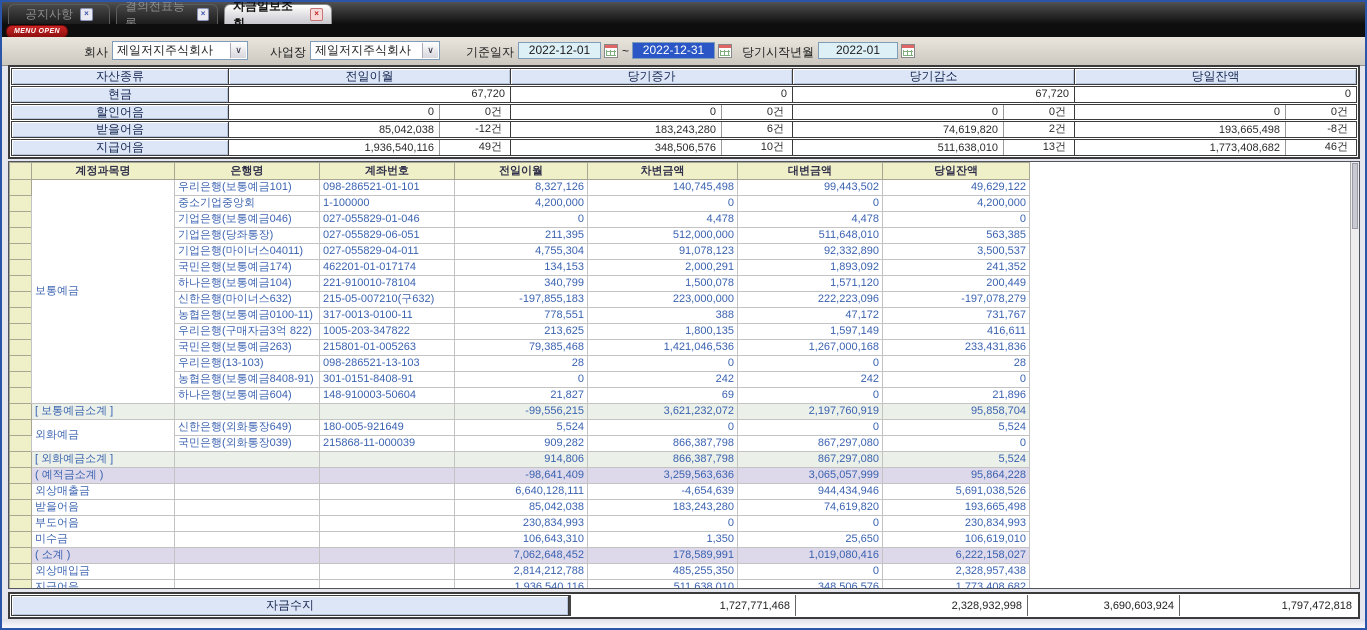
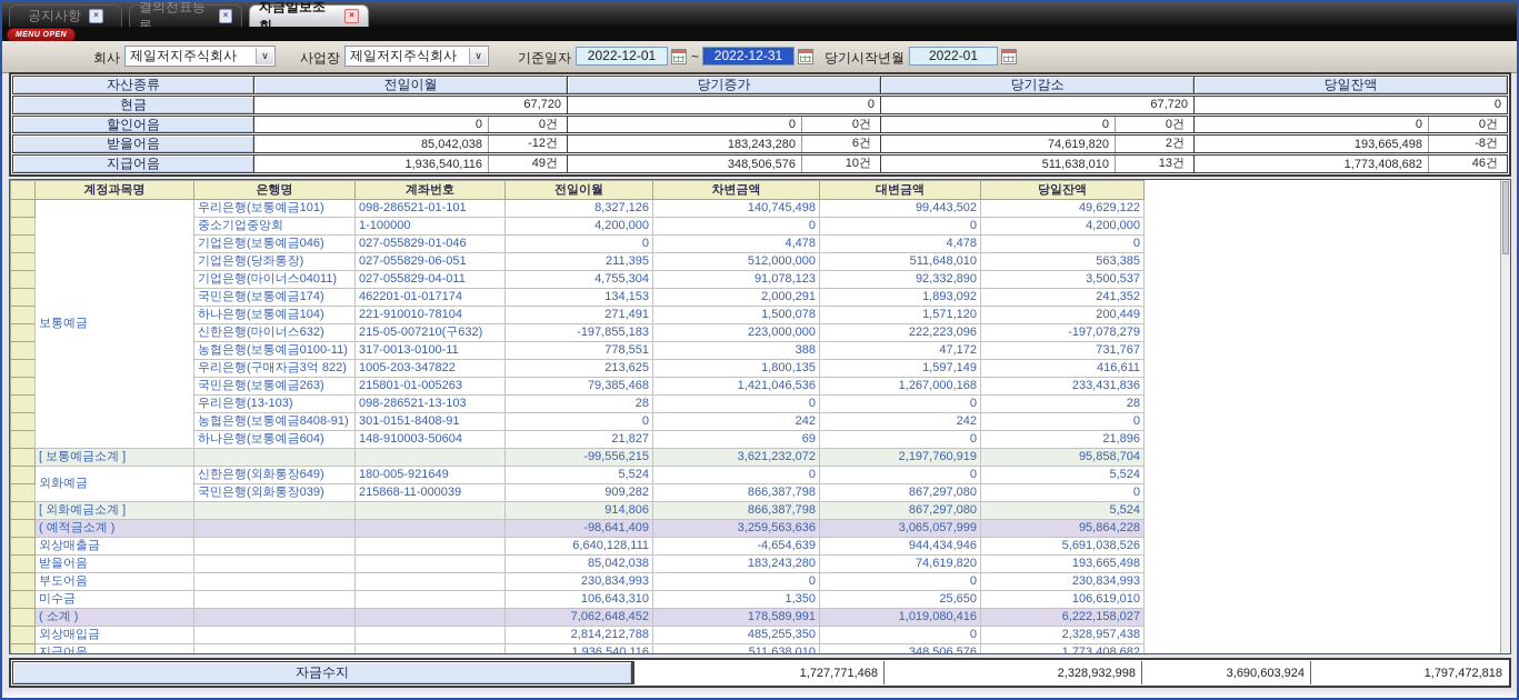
  공지사항
  ×
  결의전표등록
  ×
  자금일보조회
  ×
  회사
  제일저지주식회사
  ∨
  사업장
  제일저지주식회사
  ∨
  기준일자
  2022-12-01
  ~
  2022-12-31
  당기시작년월
  2022-01
  자산종류
  전일이월
  당기증가
  당기감소
  당일잔액
  현금
  67,720
  0
  67,720
  0
  할인어음
  0
  0건
  0
  0건
  0
  0건
  0
  0건
  받을어음
  85,042,038
  -12건
  183,243,280
  6건
  74,619,820
  2건
  193,665,498
  -8건
  지급어음
  1,936,540,116
  49건
  348,506,576
  10건
  511,638,010
  13건
  1,773,408,682
  46건
  	계정과목명	은행명	계좌번호	전일이월	차변금액	대변금액	당일잔액
  	보통예금	우리은행(보통예금101)	098-286521-01-101	8,327,126	140,745,498	99,443,502	49,629,122
  	중소기업중앙회	1-100000	4,200,000	0	0	4,200,000
  	기업은행(보통예금046)	027-055829-01-046	0	4,478	4,478	0
  	기업은행(당좌통장)	027-055829-06-051	211,395	512,000,000	511,648,010	563,385
  	기업은행(마이너스04011)	027-055829-04-011	4,755,304	91,078,123	92,332,890	3,500,537
  	국민은행(보통예금174)	462201-01-017174	134,153	2,000,291	1,893,092	241,352
- 	하나은행(보통예금104)	221-910010-78104	340,799	1,500,078	1,571,120	200,449
+ 	하나은행(보통예금104)	221-910010-78104	271,491	1,500,078	1,571,120	200,449
  	신한은행(마이너스632)	215-05-007210(구632)	-197,855,183	223,000,000	222,223,096	-197,078,279
  	농협은행(보통예금0100-11)	317-0013-0100-11	778,551	388	47,172	731,767
  	우리은행(구매자금3억 822)	1005-203-347822	213,625	1,800,135	1,597,149	416,611
  	국민은행(보통예금263)	215801-01-005263	79,385,468	1,421,046,536	1,267,000,168	233,431,836
  	우리은행(13-103)	098-286521-13-103	28	0	0	28
  	농협은행(보통예금8408-91)	301-0151-8408-91	0	242	242	0
  	하나은행(보통예금604)	148-910003-50604	21,827	69	0	21,896
  	[ 보통예금소계 ]			-99,556,215	3,621,232,072	2,197,760,919	95,858,704
  	외화예금	신한은행(외화통장649)	180-005-921649	5,524	0	0	5,524
  	국민은행(외화통장039)	215868-11-000039	909,282	866,387,798	867,297,080	0
  	[ 외화예금소계 ]			914,806	866,387,798	867,297,080	5,524
  	( 예적금소계 )			-98,641,409	3,259,563,636	3,065,057,999	95,864,228
  	외상매출금			6,640,128,111	-4,654,639	944,434,946	5,691,038,526
  	받을어음			85,042,038	183,243,280	74,619,820	193,665,498
  	부도어음			230,834,993	0	0	230,834,993
  	미수금			106,643,310	1,350	25,650	106,619,010
  	( 소계 )			7,062,648,452	178,589,991	1,019,080,416	6,222,158,027
  	외상매입금			2,814,212,788	485,255,350	0	2,328,957,438
  	지급어음			1,936,540,116	511,638,010	348,506,576	1,773,408,682
  자금수지
  1,727,771,468
  2,328,932,998
  3,690,603,924
  1,797,472,818
